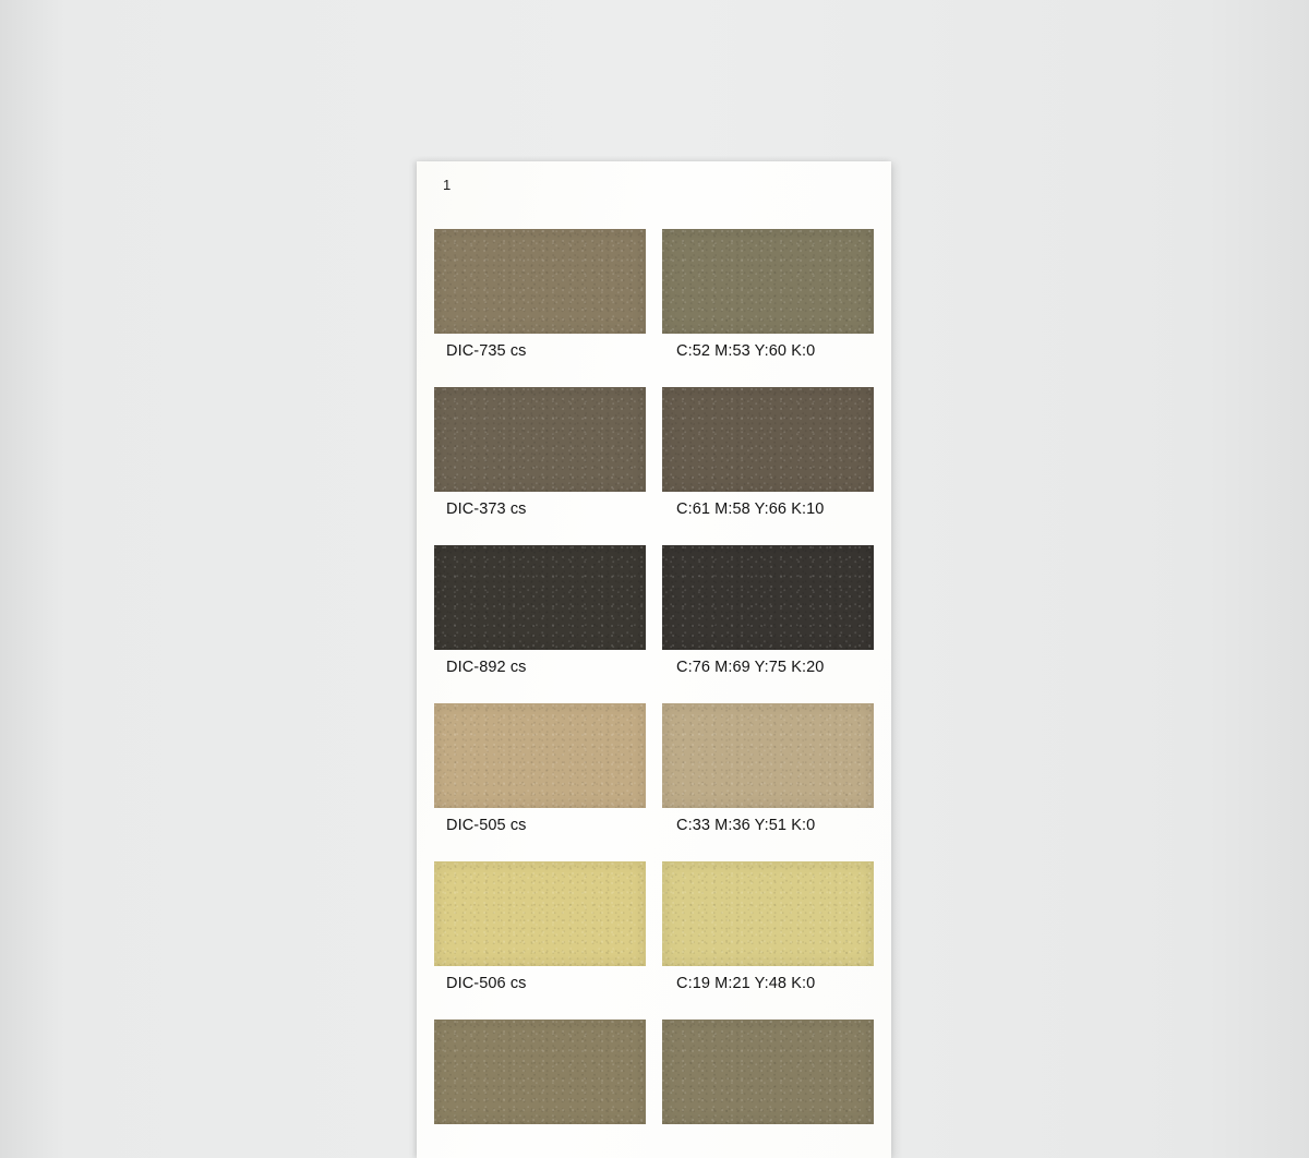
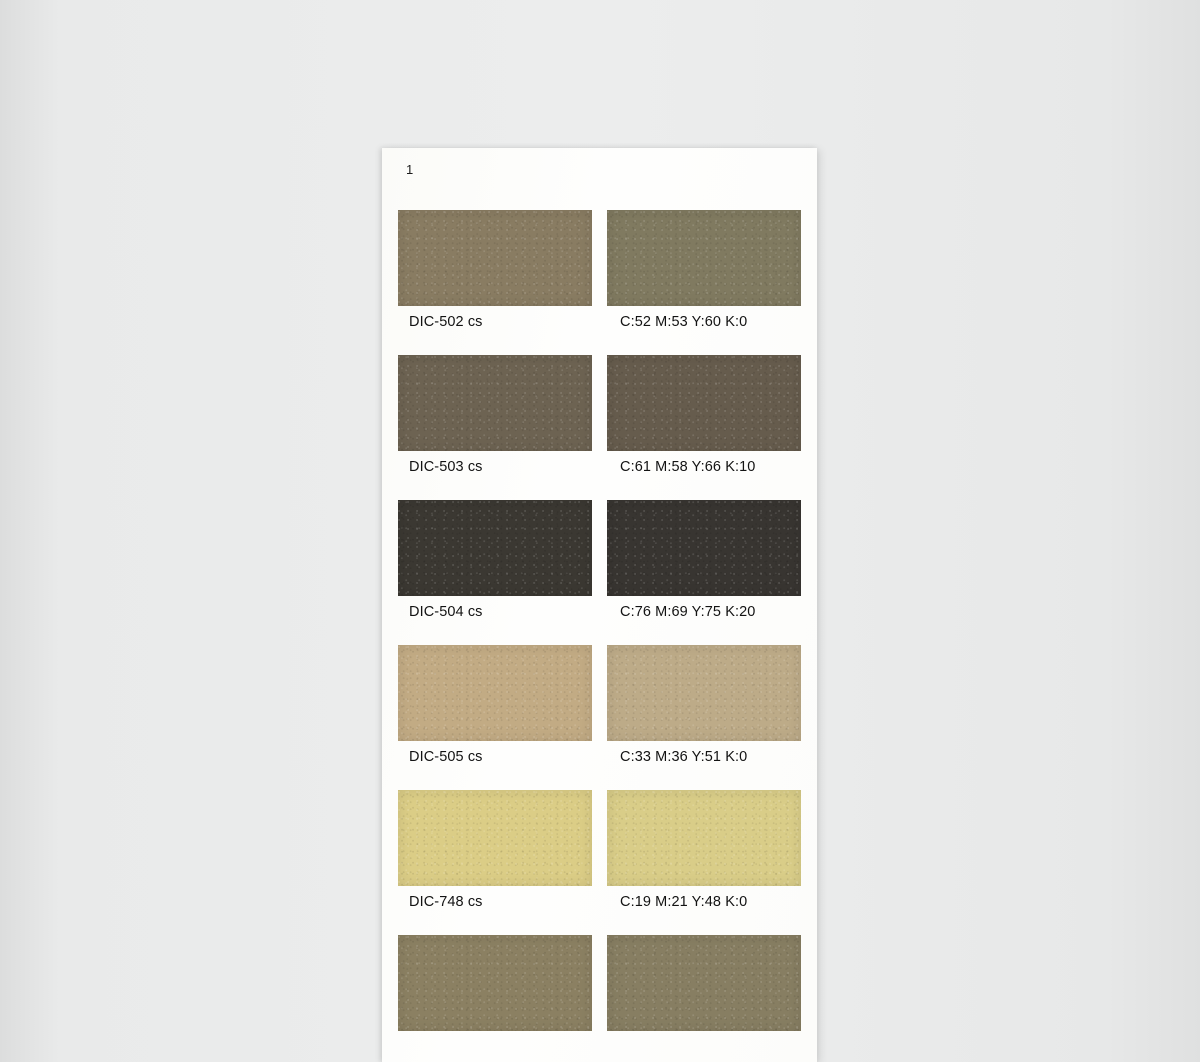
  1
- DIC-735 cs
+ DIC-502 cs
  C:52 M:53 Y:60 K:0
- DIC-373 cs
+ DIC-503 cs
  C:61 M:58 Y:66 K:10
- DIC-892 cs
+ DIC-504 cs
  C:76 M:69 Y:75 K:20
  DIC-505 cs
  C:33 M:36 Y:51 K:0
- DIC-506 cs
+ DIC-748 cs
  C:19 M:21 Y:48 K:0
